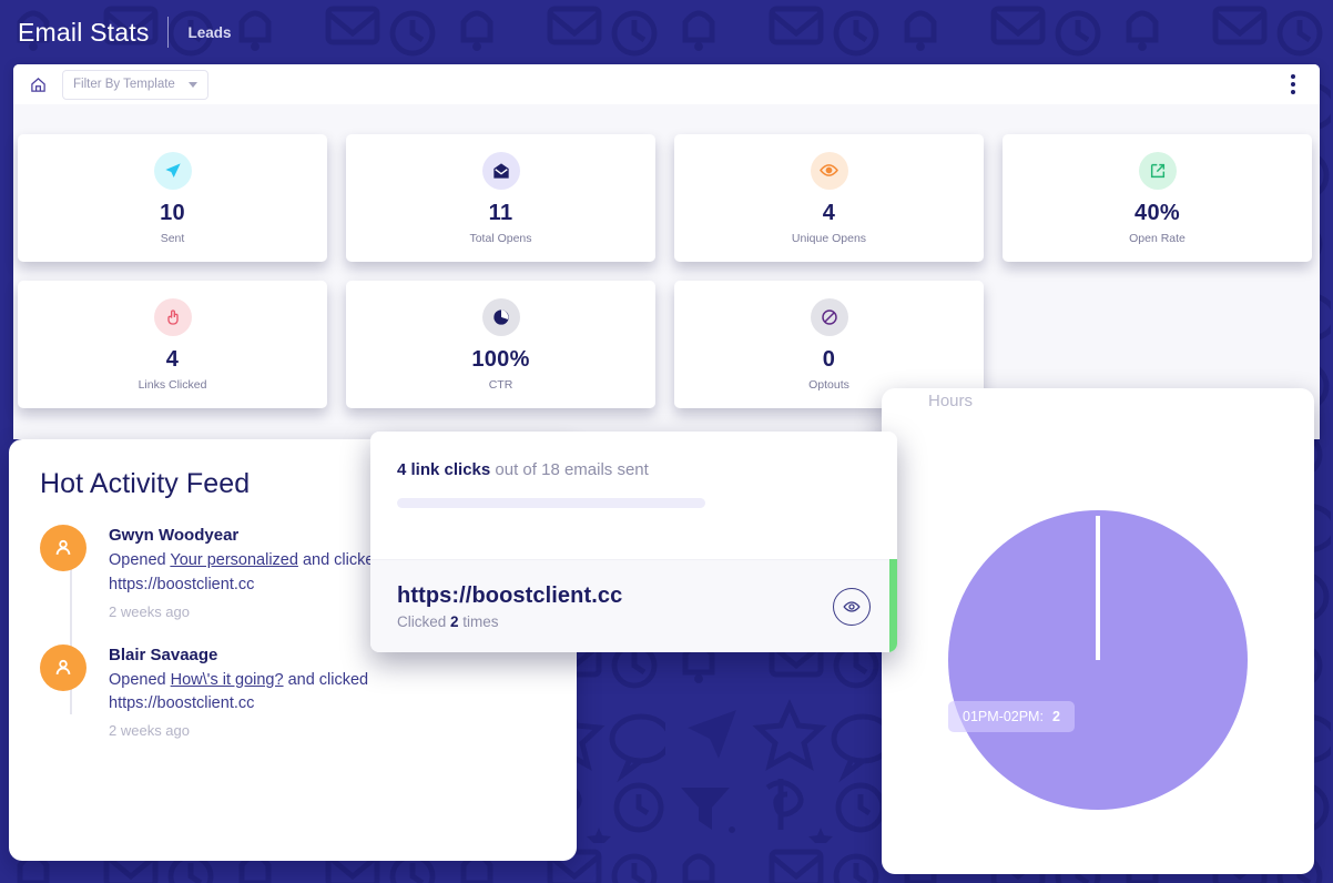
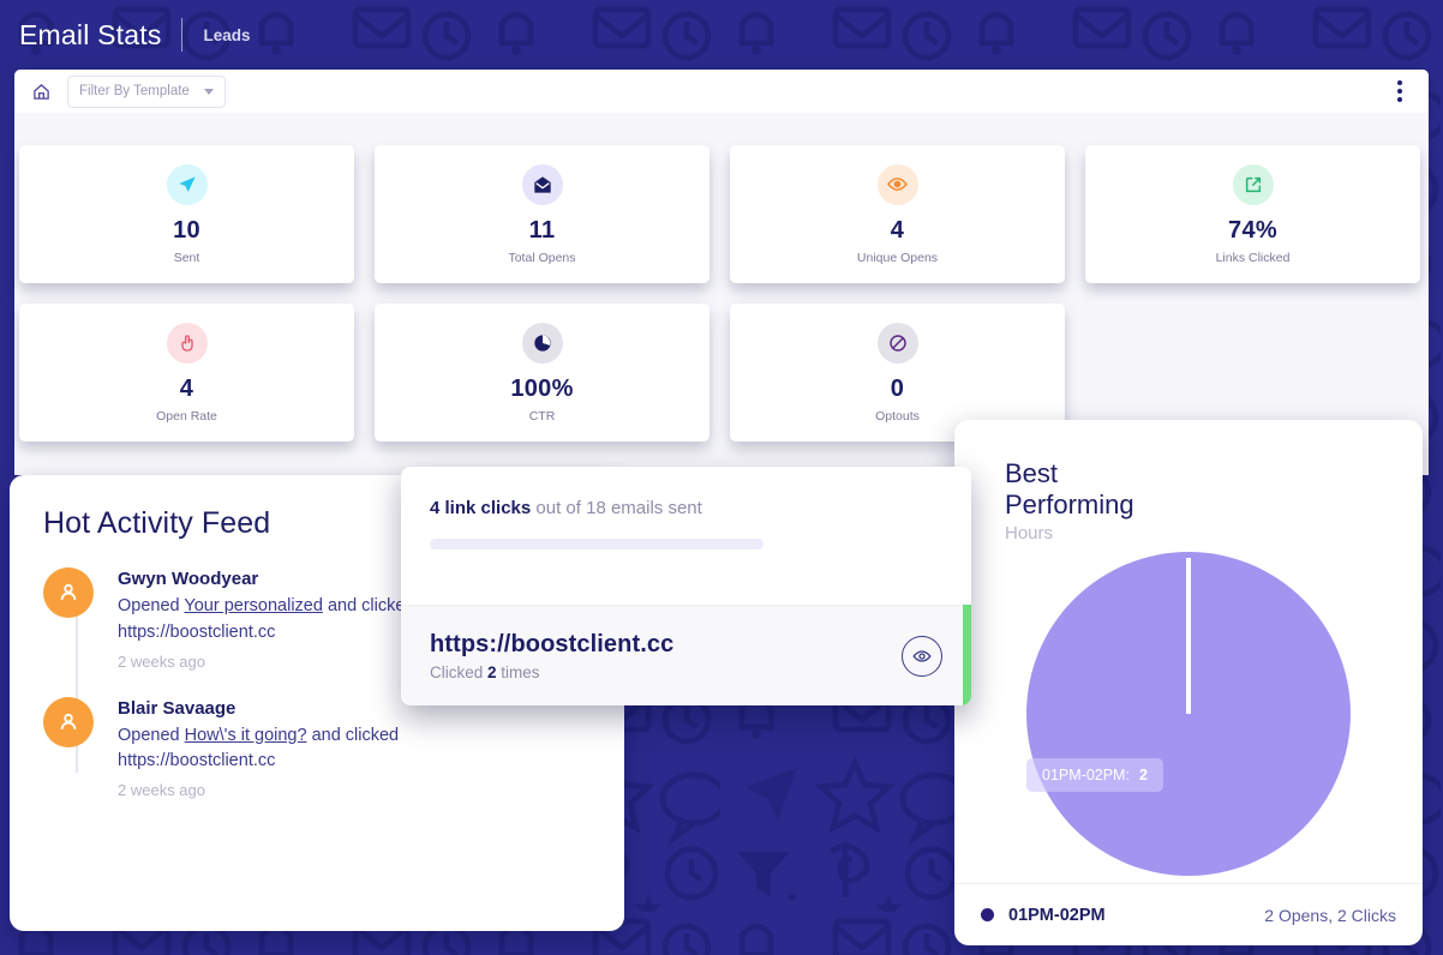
  Email Stats
  Leads
  Filter By Template
  10
  Sent
  11
  Total Opens
  4
  Unique Opens
- 40%
+ 74%
- Open Rate
+ Links Clicked
  4
- Links Clicked
+ Open Rate
  100%
  CTR
  0
  Optouts
  Hot Activity Feed
  Gwyn Woodyear
  Opened Your personalized and click https://boostclient.cc
  2 weeks ago
  Blair Savaage
  Opened How\'s it going? and clicked https://boostclient.cc
  2 weeks ago
  4 link clicks out of 18 emails sent
  https://boostclient.cc
  Clicked 2 times
+ Best Performing
  Hours
  01PM-02PM: 2
+ 01PM-02PM
+ 2 Opens, 2 Clicks
